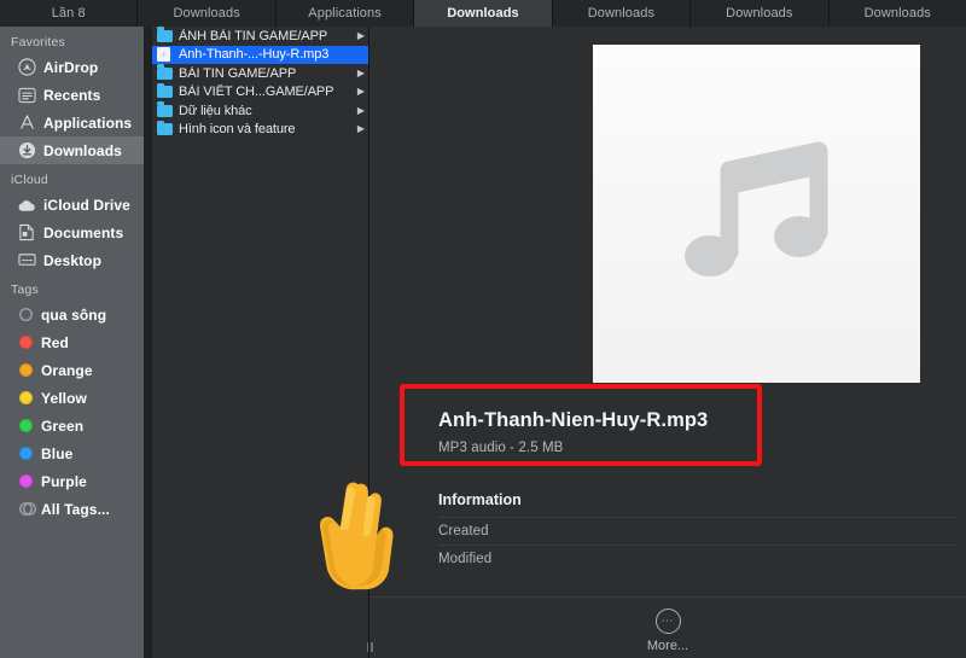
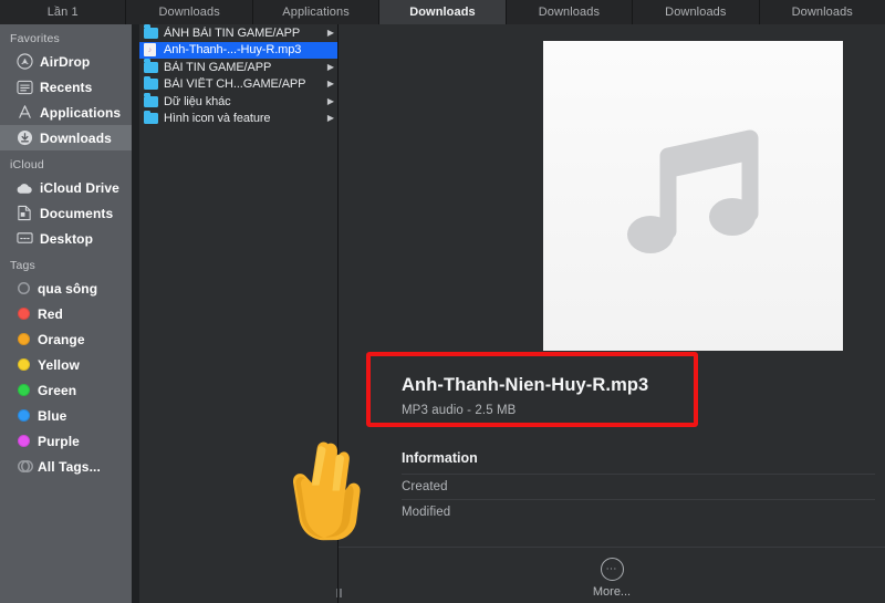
- Lần 8
+ Lần 1
  Downloads
  Applications
  Downloads
  Downloads
  Downloads
  Downloads
  Favorites
  AirDrop
  Recents
  Applications
  Downloads
  iCloud
  iCloud Drive
  Documents
  Desktop
  Tags
  qua sông
  Red
  Orange
  Yellow
  Green
  Blue
  Purple
  All Tags...
  ẢNH BÀI TIN GAME/APP
  ▶
  Anh-Thanh-...-Huy-R.mp3
  BÀI TIN GAME/APP
  ▶
  BÀI VIẾT CH...GAME/APP
  ▶
  Dữ liệu khác
  ▶
  Hình icon và feature
  ▶
  Anh-Thanh-Nien-Huy-R.mp3
  MP3 audio - 2.5 MB
  Information
  Created
  Modified
  ⋯
  More...
